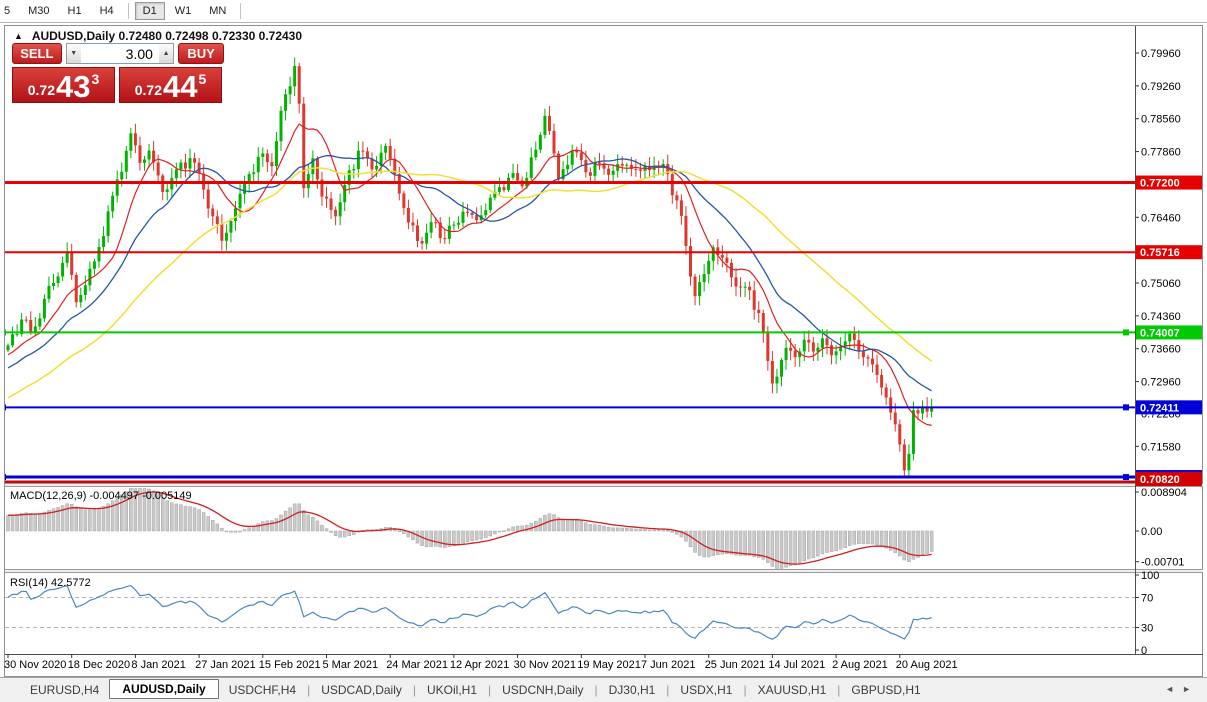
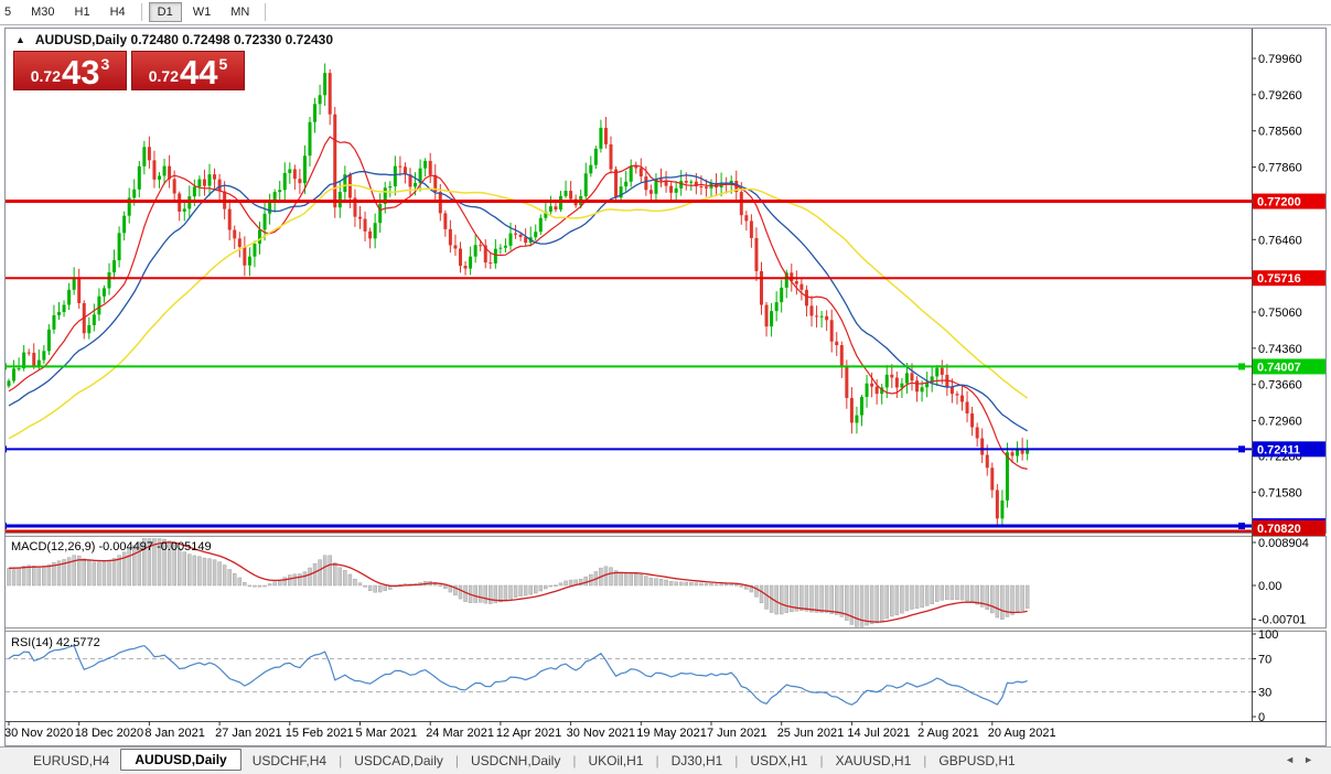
  0.79960
  0.79260
  0.78560
  0.77860
  0.76460
  0.75060
  0.74360
  0.73660
  0.72960
  0.72280
  0.71580
  0.008904
  0.00
  -0.00701
  100
  70
  30
  0
  30 Nov 2020
  18 Dec 2020
  8 Jan 2021
  27 Jan 2021
  15 Feb 2021
  5 Mar 2021
  24 Mar 2021
  12 Apr 2021
  30 Nov 2021
  19 May 2021
  7 Jun 2021
  25 Jun 2021
  14 Jul 2021
  2 Aug 2021
  20 Aug 2021
  0.77200
  0.75716
  0.74007
  0.72411
  0.70820
  5
  M30
  H1
  H4
  D1
  W1
  MN
  ▲ AUDUSD,Daily 0.72480 0.72498 0.72330 0.72430
- SELL
- 3.00
- BUY
  0.72
  43
  3
  0.72
  44
  5
  MACD(12,26,9) -0.004497 -0.005149
  RSI(14) 42.5772
  EURUSD,H4
  AUDUSD,Daily
  USDCHF,H4
  |
  USDCAD,Daily
  |
- UKOil,H1
+ USDCNH,Daily
  |
- USDCNH,Daily
+ UKOil,H1
  |
  DJ30,H1
  |
  USDX,H1
  |
  XAUUSD,H1
  |
  GBPUSD,H1
  ◄►
